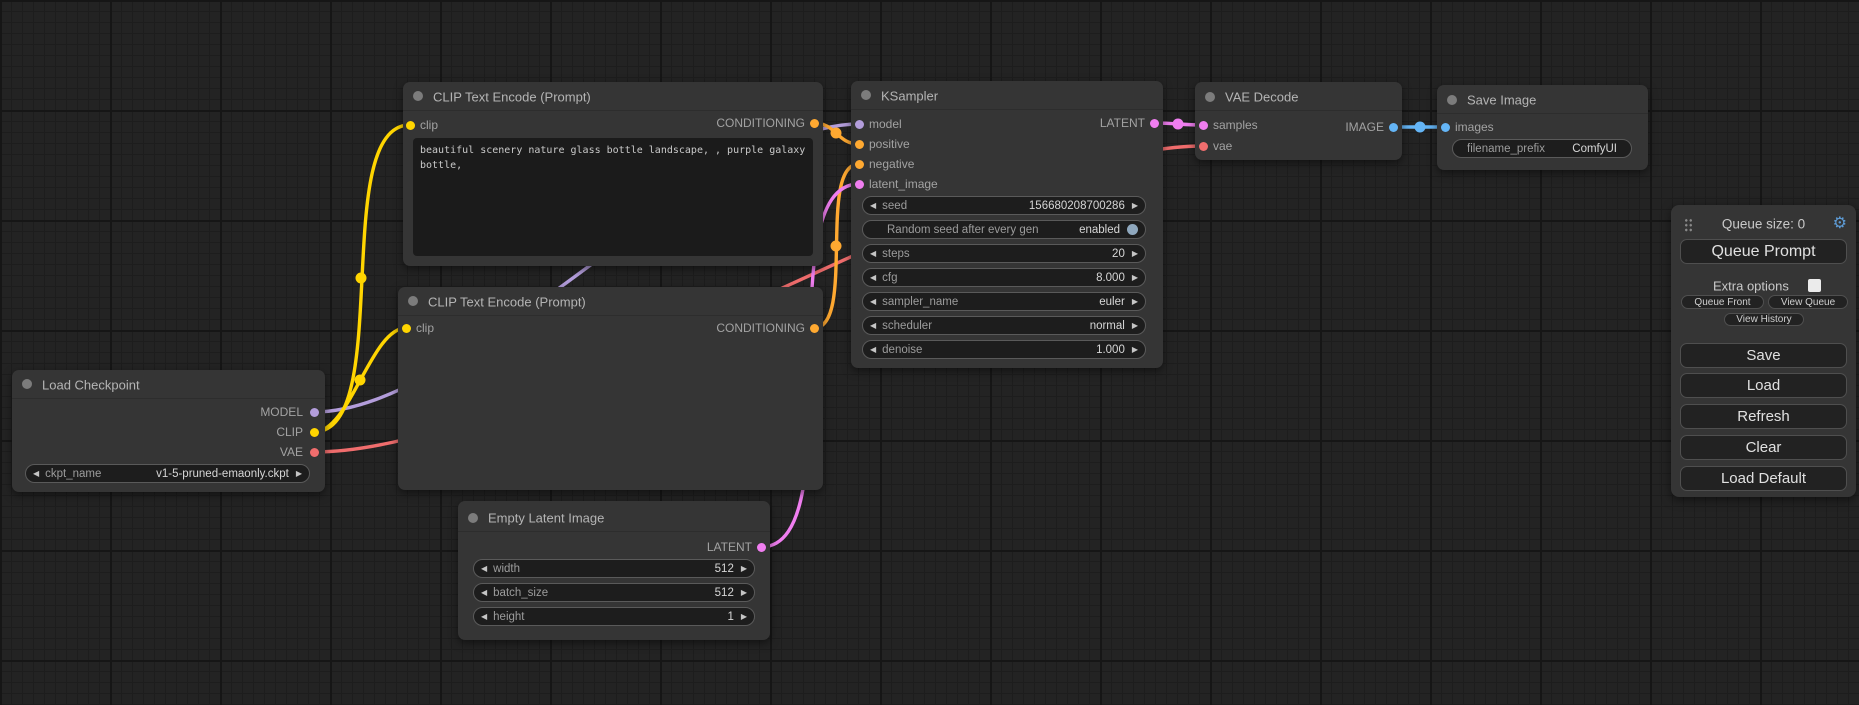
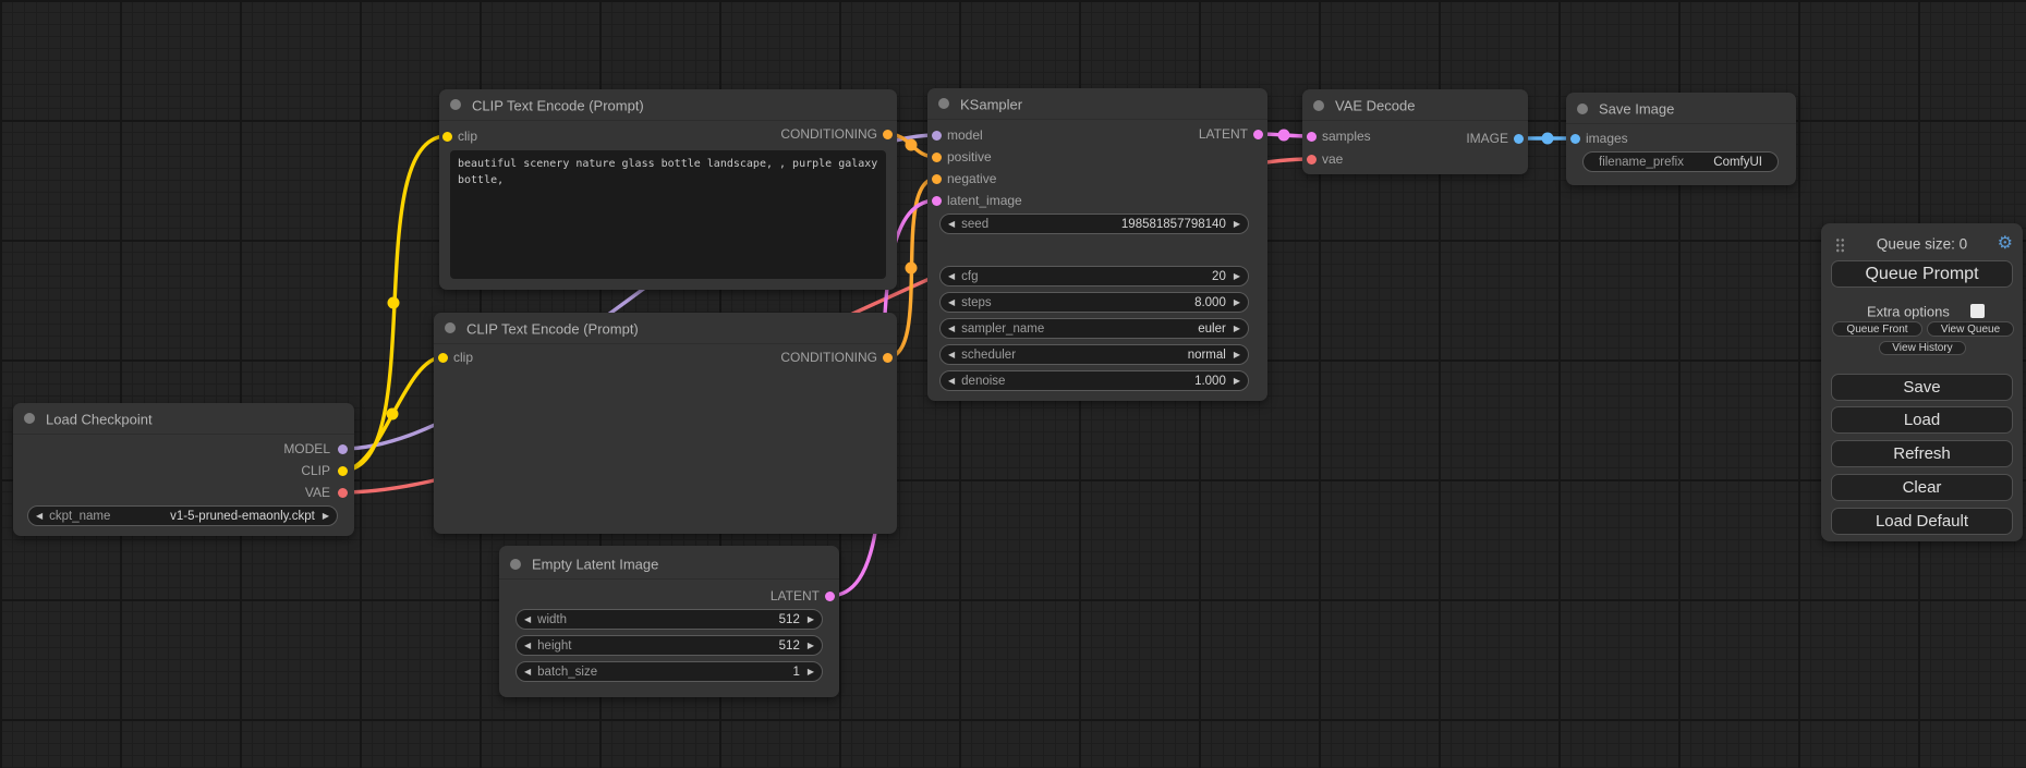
  Load Checkpoint
  MODEL
  CLIP
  VAE
  ◀
  ckpt_name
  v1-5-pruned-emaonly.ckpt
  ▶
  CLIP Text Encode (Prompt)
  clip
  CONDITIONING
  beautiful scenery nature glass bottle landscape, , purple galaxy bottle,
  CLIP Text Encode (Prompt)
  clip
  CONDITIONING
  Empty Latent Image
  LATENT
  ◀
  width
  512
  ▶
  ◀
- batch_size
+ height
  512
  ▶
  ◀
- height
+ batch_size
  1
  ▶
  KSampler
  model
  positive
  negative
  latent_image
  LATENT
  ◀
  seed
- 156680208700286
+ 198581857798140
  ▶
- Random seed after every gen
- enabled
  ◀
- steps
+ cfg
  20
  ▶
  ◀
- cfg
+ steps
  8.000
  ▶
  ◀
  sampler_name
  euler
  ▶
  ◀
  scheduler
  normal
  ▶
  ◀
  denoise
  1.000
  ▶
  VAE Decode
  samples
  vae
  IMAGE
  Save Image
  images
  filename_prefix
  ComfyUI
  Queue size: 0
  ⚙
  Queue Prompt
  Extra options
  Queue Front
  View Queue
  View History
  Save
  Load
  Refresh
  Clear
  Load Default
